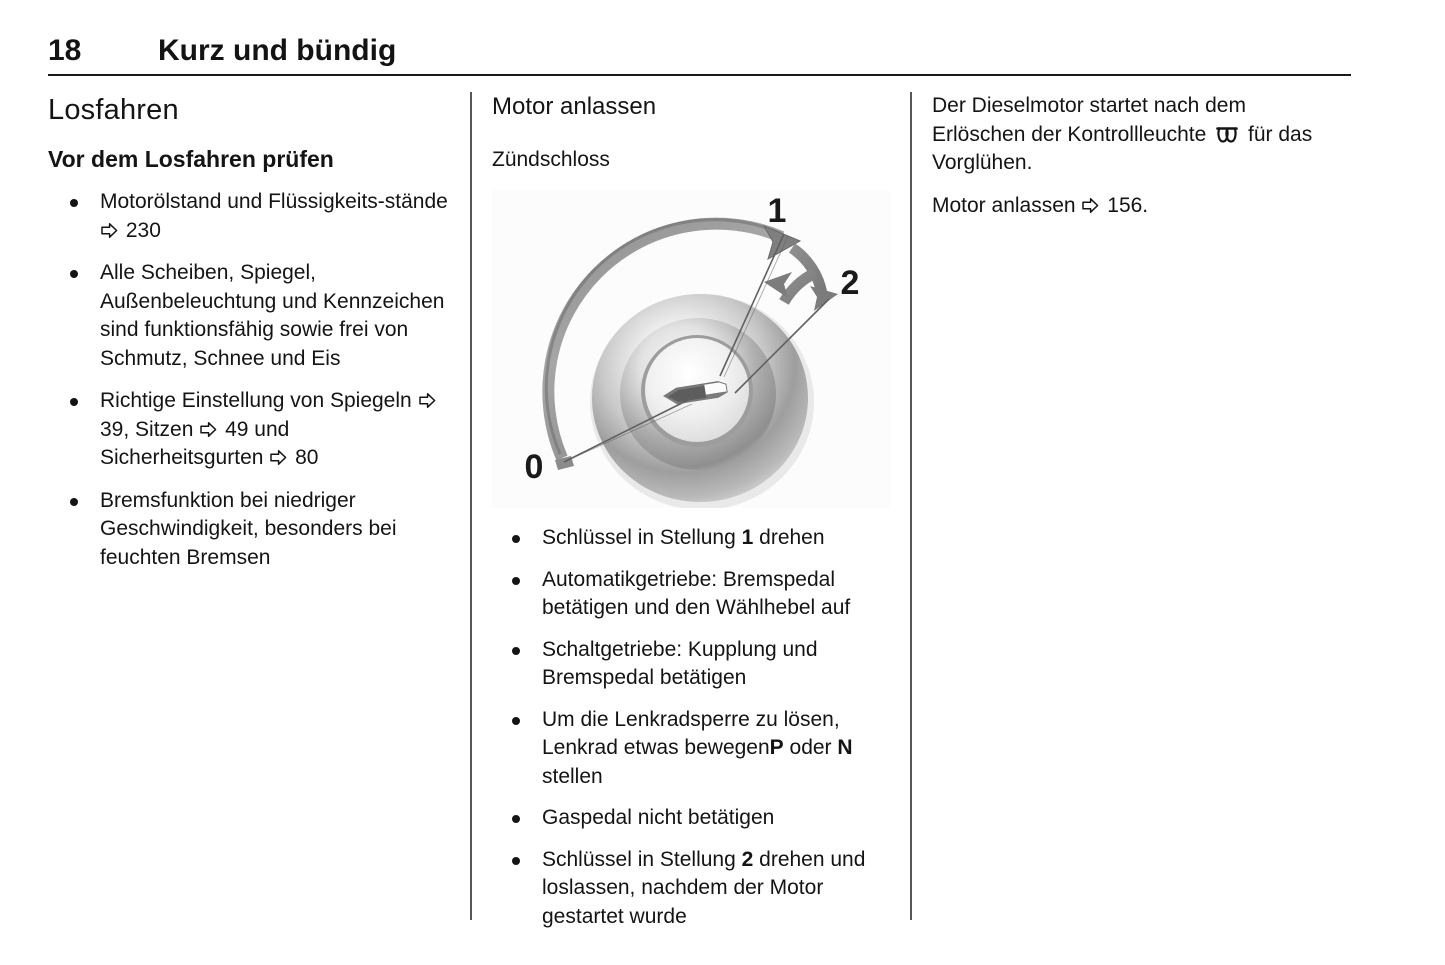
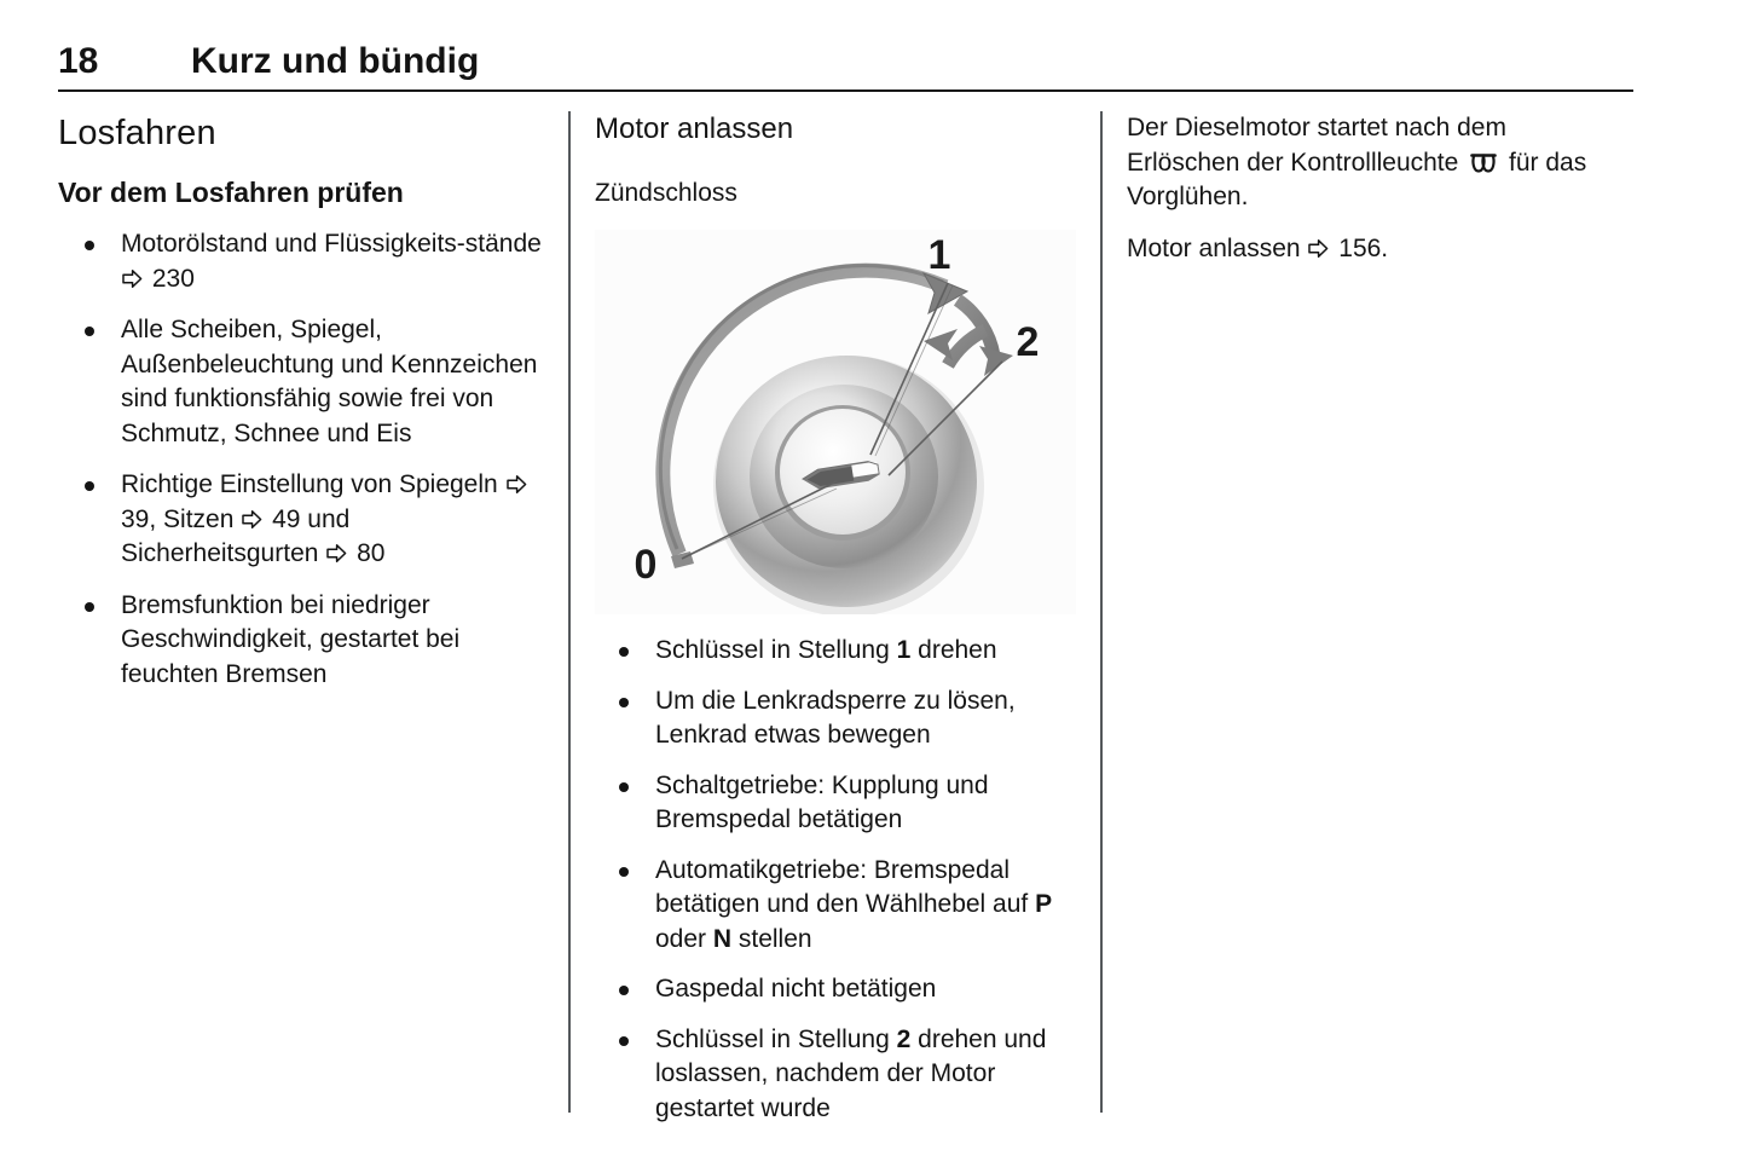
  18
  Kurz und bündig
  Losfahren
  Vor dem Losfahren prüfen
  Motorölstand und Flüssigkeits-stände 230
  Alle Scheiben, Spiegel, Außenbeleuchtung und Kennzeichen sind funktionsfähig sowie frei von Schmutz, Schnee und Eis
  Richtige Einstellung von Spiegeln 39, Sitzen 49 und Sicherheitsgurten 80
- Bremsfunktion bei niedriger Geschwindigkeit, besonders bei feuchten Bremsen
+ Bremsfunktion bei niedriger Geschwindigkeit, gestartet bei feuchten Bremsen
  Motor anlassen
  Zündschloss
  1
  2
  0
  Schlüssel in Stellung 1 drehen
- Automatikgetriebe: Bremspedal betätigen und den Wählhebel auf
+ Um die Lenkradsperre zu lösen, Lenkrad etwas bewegen
  Schaltgetriebe: Kupplung und Bremspedal betätigen
- Um die Lenkradsperre zu lösen, Lenkrad etwas bewegenP oder N stellen
+ Automatikgetriebe: Bremspedal betätigen und den Wählhebel auf P oder N stellen
  Gaspedal nicht betätigen
  Schlüssel in Stellung 2 drehen und loslassen, nachdem der Motor gestartet wurde
  Der Dieselmotor startet nach dem Erlöschen der Kontrollleuchte für das Vorglühen.
  Motor anlassen 156.
